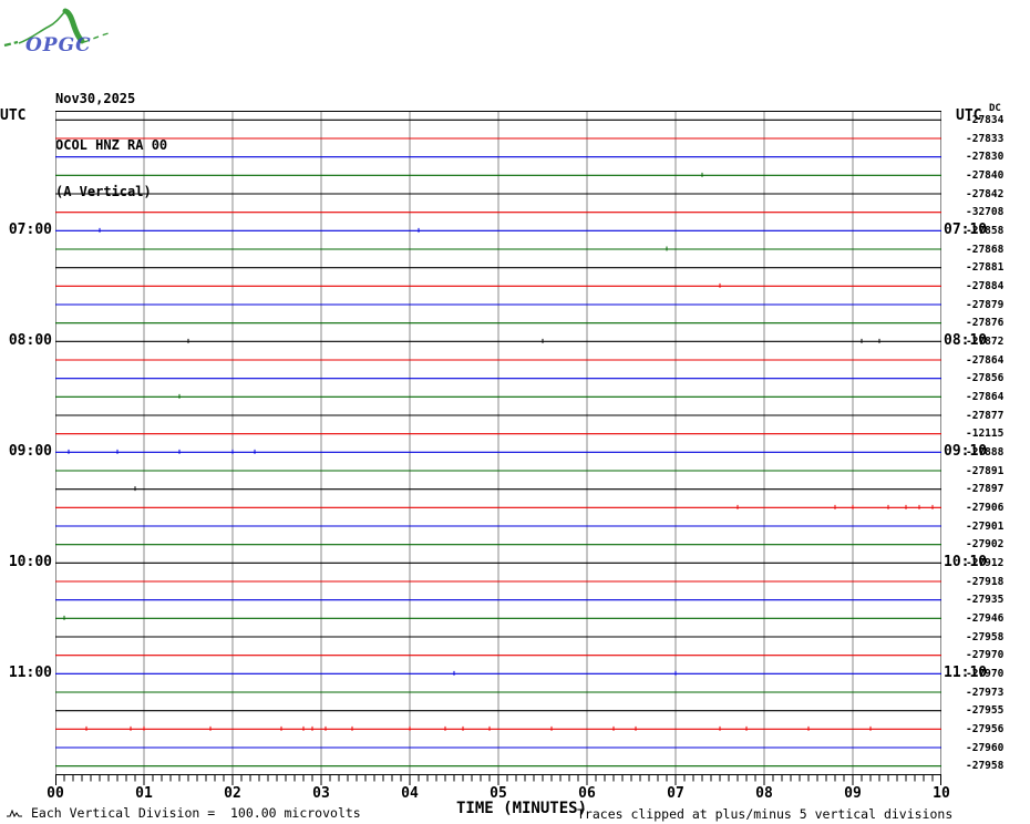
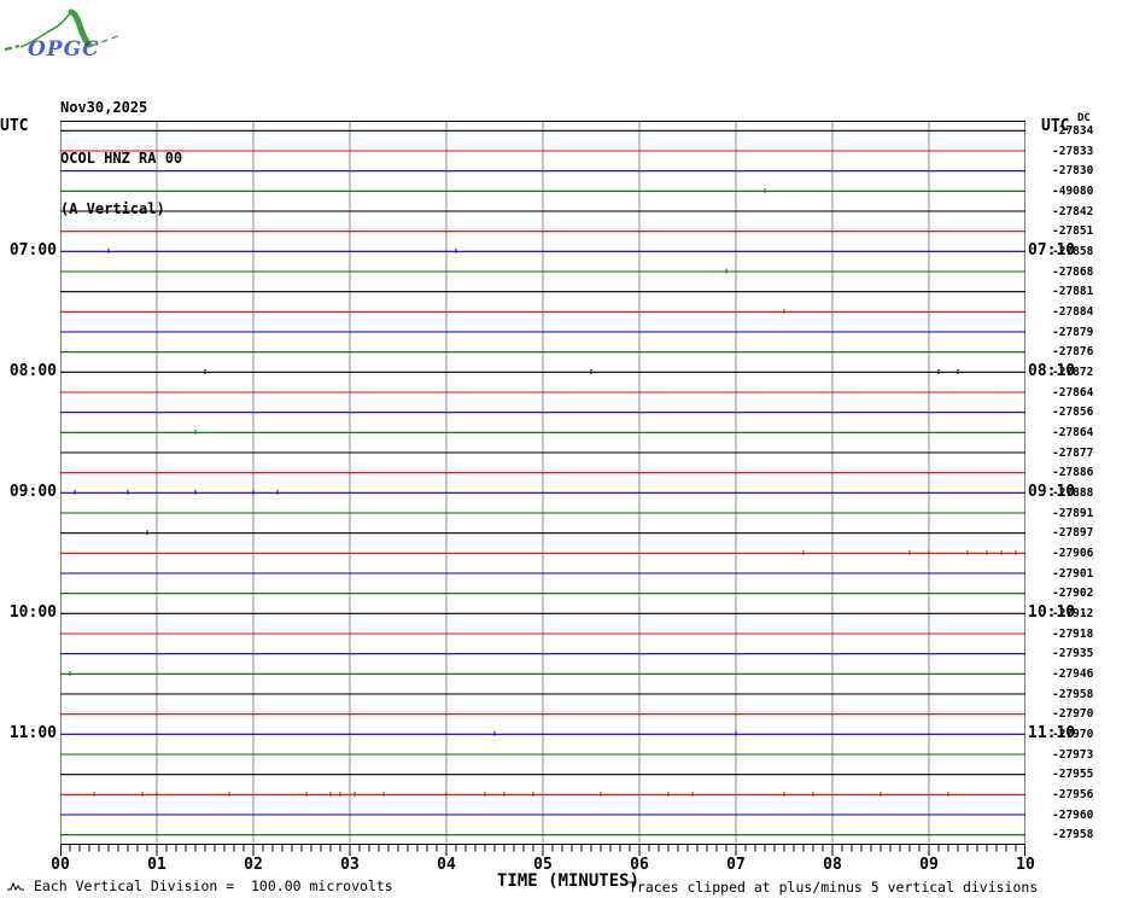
  OPGC
  Nov30,2025
  OCOL HNZ RA 00
  (A Vertical)
  UTC
  UTC
  DC
  TIME (MINUTES)
  Each Vertical Division = 100.00 microvolts
  Traces clipped at plus/minus 5 vertical divisions
  -27834
  -27833
  -27830
- -27840
+ -49080
  -27842
- -32708
+ -27851
  -27858
  -27868
  -27881
  -27884
  -27879
  -27876
  -27872
  -27864
  -27856
  -27864
  -27877
- -12115
+ -27886
  -27888
  -27891
  -27897
  -27906
  -27901
  -27902
  -27912
  -27918
  -27935
  -27946
  -27958
  -27970
  -27970
  -27973
  -27955
  -27956
  -27960
  -27958
  07:00
  08:00
  09:00
  10:00
  11:00
  07:10
  08:10
  09:10
  10:10
  11:10
  00
  01
  02
  03
  04
  05
  06
  07
  08
  09
  10
